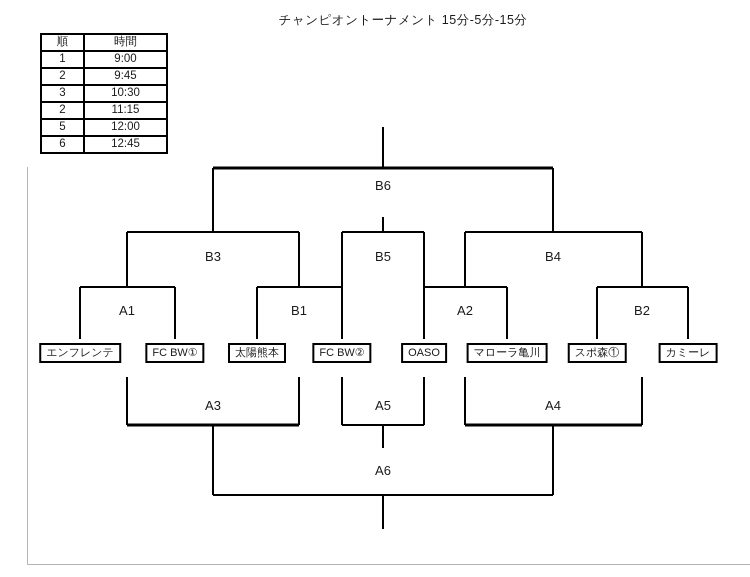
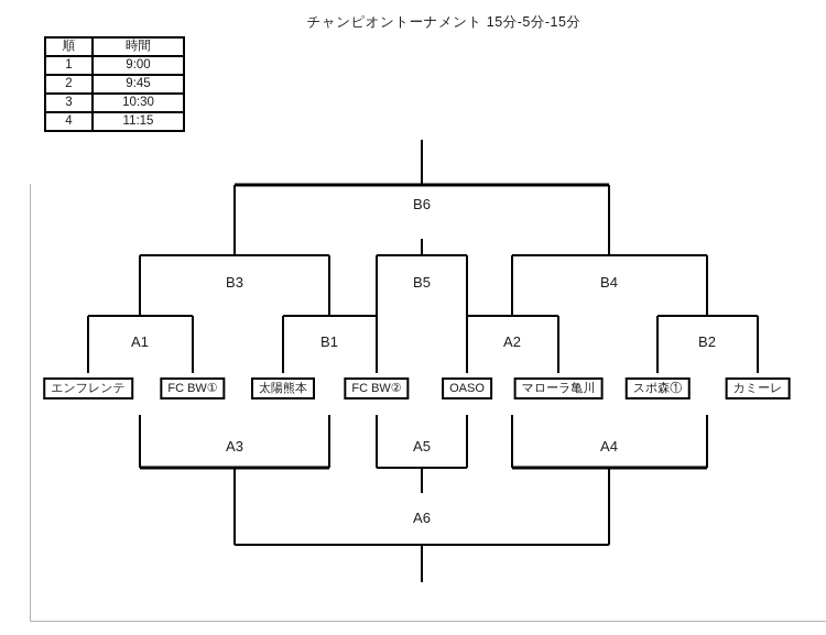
  チャンピオントーナメント 15分-5分-15分
  順	時間
  1	9:00
  2	9:45
  3	10:30
- 2	11:15
+ 4	11:15
- 5	12:00
- 6	12:45
  B6
  B3
  B5
  B4
  A1
  B1
  A2
  B2
  A3
  A5
  A4
  A6
  エンフレンテ
  FC BW①
  太陽熊本
  FC BW②
  OASO
  マローラ亀川
  スポ森①
  カミーレ
